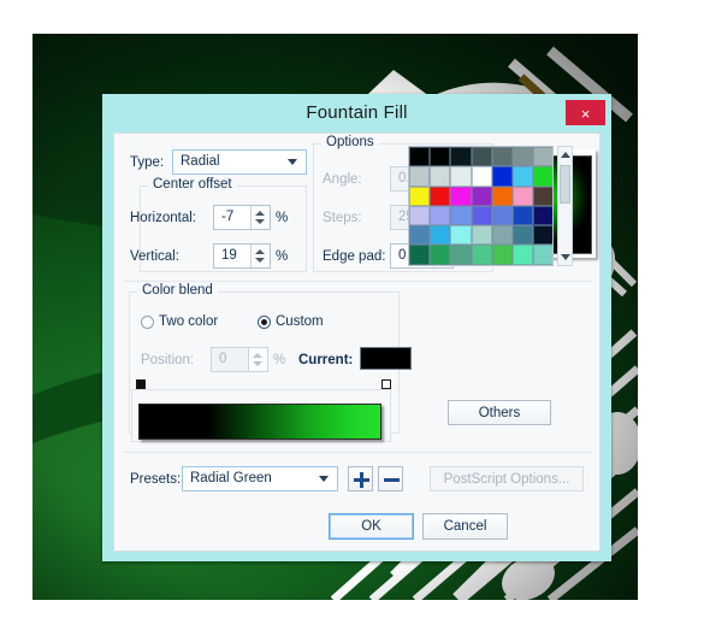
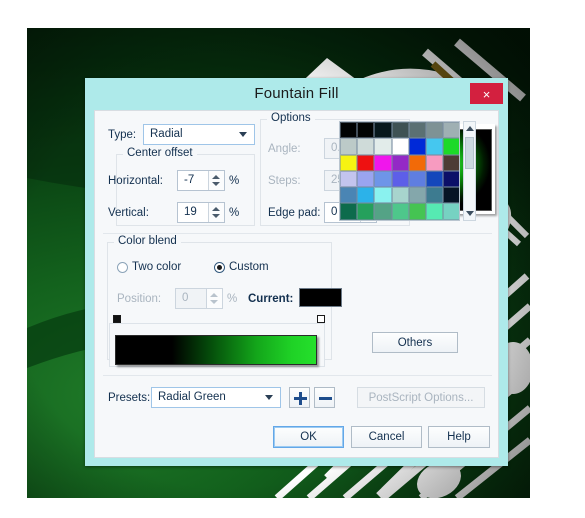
  Fountain Fill
  ×
  Type:
  Radial
  Center offset
  Horizontal:
  -7
  %
  Vertical:
  19
  %
  Options
  Angle:
  Steps:
  Edge pad:
  0
  Color blend
  Two color
  Custom
  Position:
  0
  %
  Current:
  Others
  Presets:
  Radial Green
  PostScript Options...
  OK
  Cancel
+ Help
